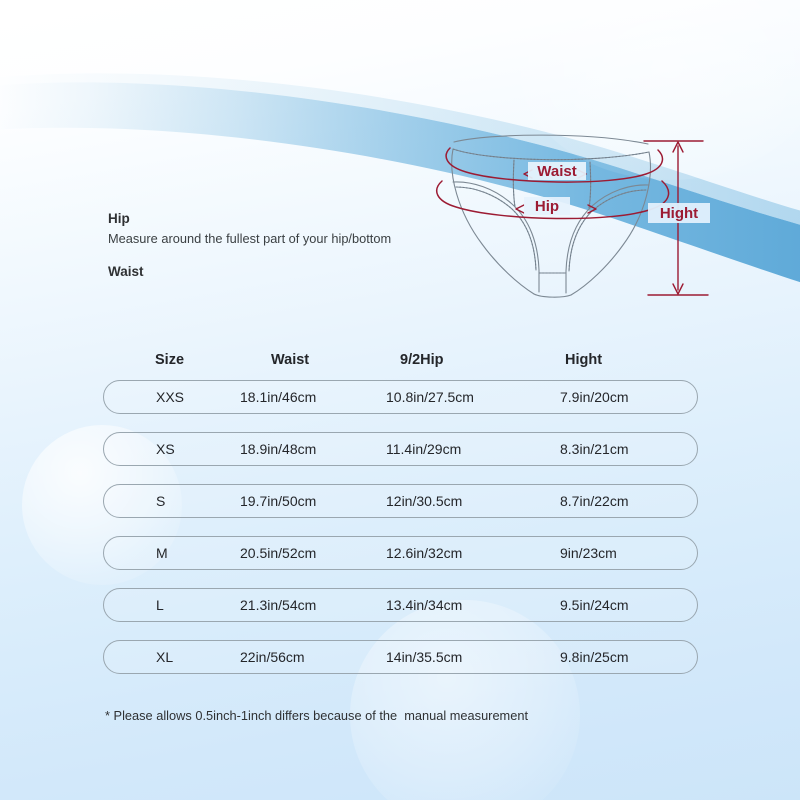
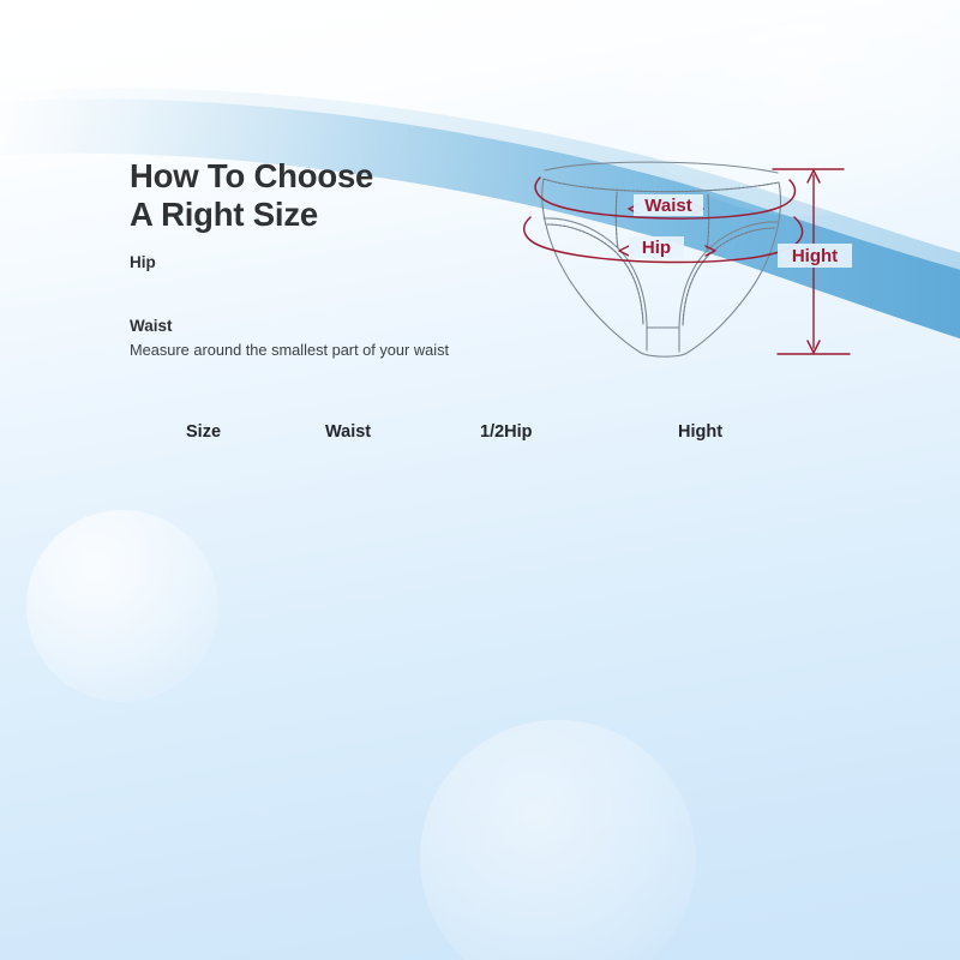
+ How To Choose
+ A Right Size
  Hip
- Measure around the fullest part of your hip/bottom
  Waist
+ Measure around the smallest part of your waist
  Waist
  Hip
  Hight
  Size
  Waist
- 9/2Hip
+ 1/2Hip
  Hight
- XXS
- 18.1in/46cm
- 10.8in/27.5cm
- 7.9in/20cm
- XS
- 18.9in/48cm
- 11.4in/29cm
- 8.3in/21cm
- S
- 19.7in/50cm
- 12in/30.5cm
- 8.7in/22cm
- M
- 20.5in/52cm
- 12.6in/32cm
- 9in/23cm
- L
- 21.3in/54cm
- 13.4in/34cm
- 9.5in/24cm
- XL
- 22in/56cm
- 14in/35.5cm
- 9.8in/25cm
- * Please allows 0.5inch-1inch differs because of the manual measurement
